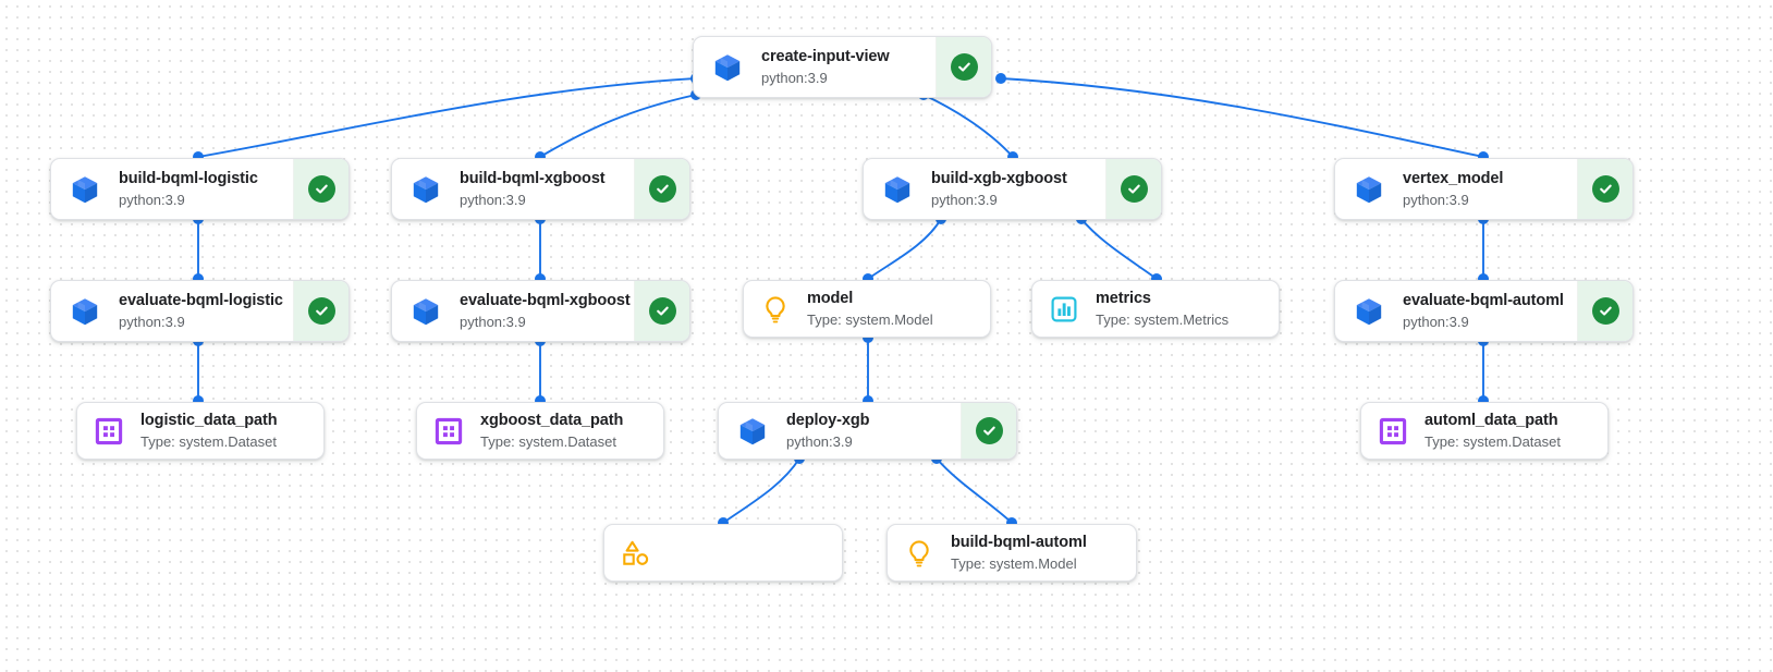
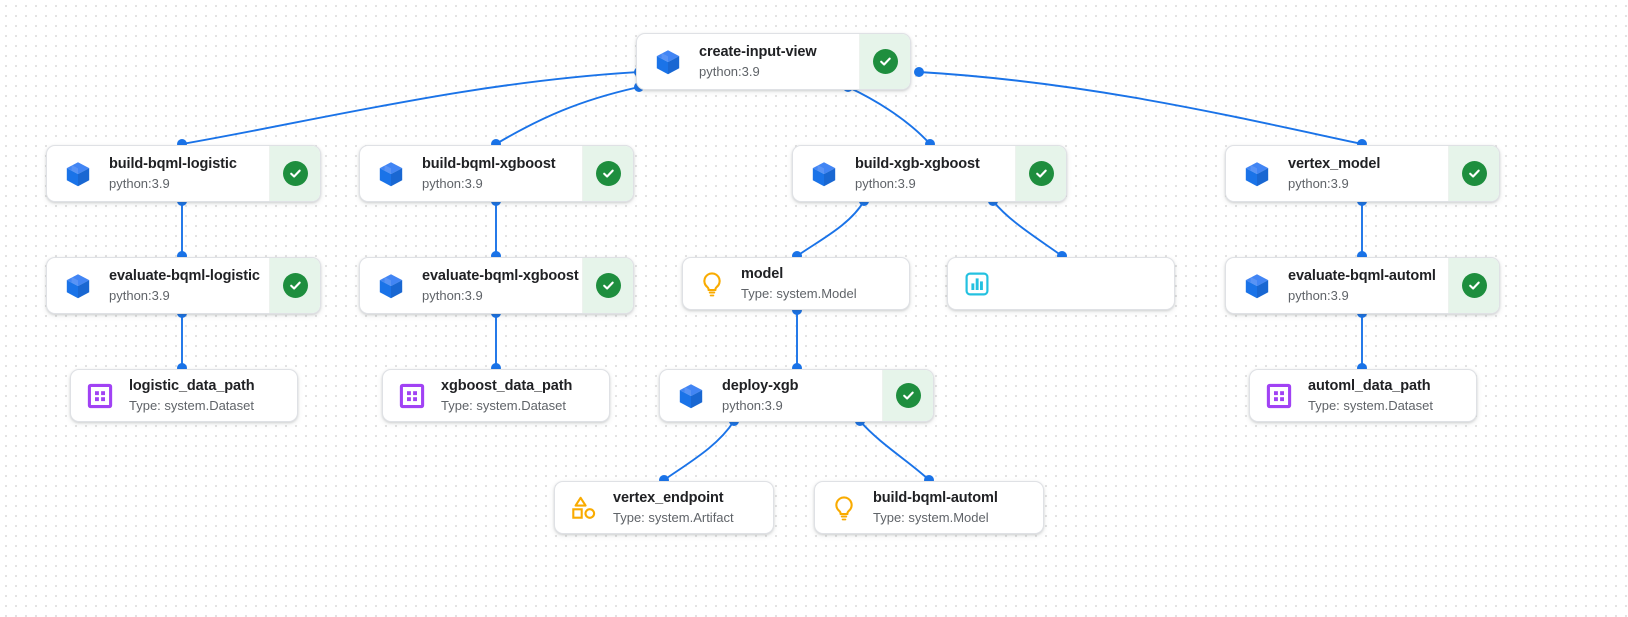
  create-input-view
  python:3.9
  build-bqml-logistic
  python:3.9
  build-bqml-xgboost
  python:3.9
  build-xgb-xgboost
  python:3.9
  vertex_model
  python:3.9
  evaluate-bqml-logistic
  python:3.9
  evaluate-bqml-xgboost
  python:3.9
  model
  Type: system.Model
- metrics
- Type: system.Metrics
  evaluate-bqml-automl
  python:3.9
  logistic_data_path
  Type: system.Dataset
  xgboost_data_path
  Type: system.Dataset
  deploy-xgb
  python:3.9
  automl_data_path
  Type: system.Dataset
+ vertex_endpoint
+ Type: system.Artifact
  build-bqml-automl
  Type: system.Model
